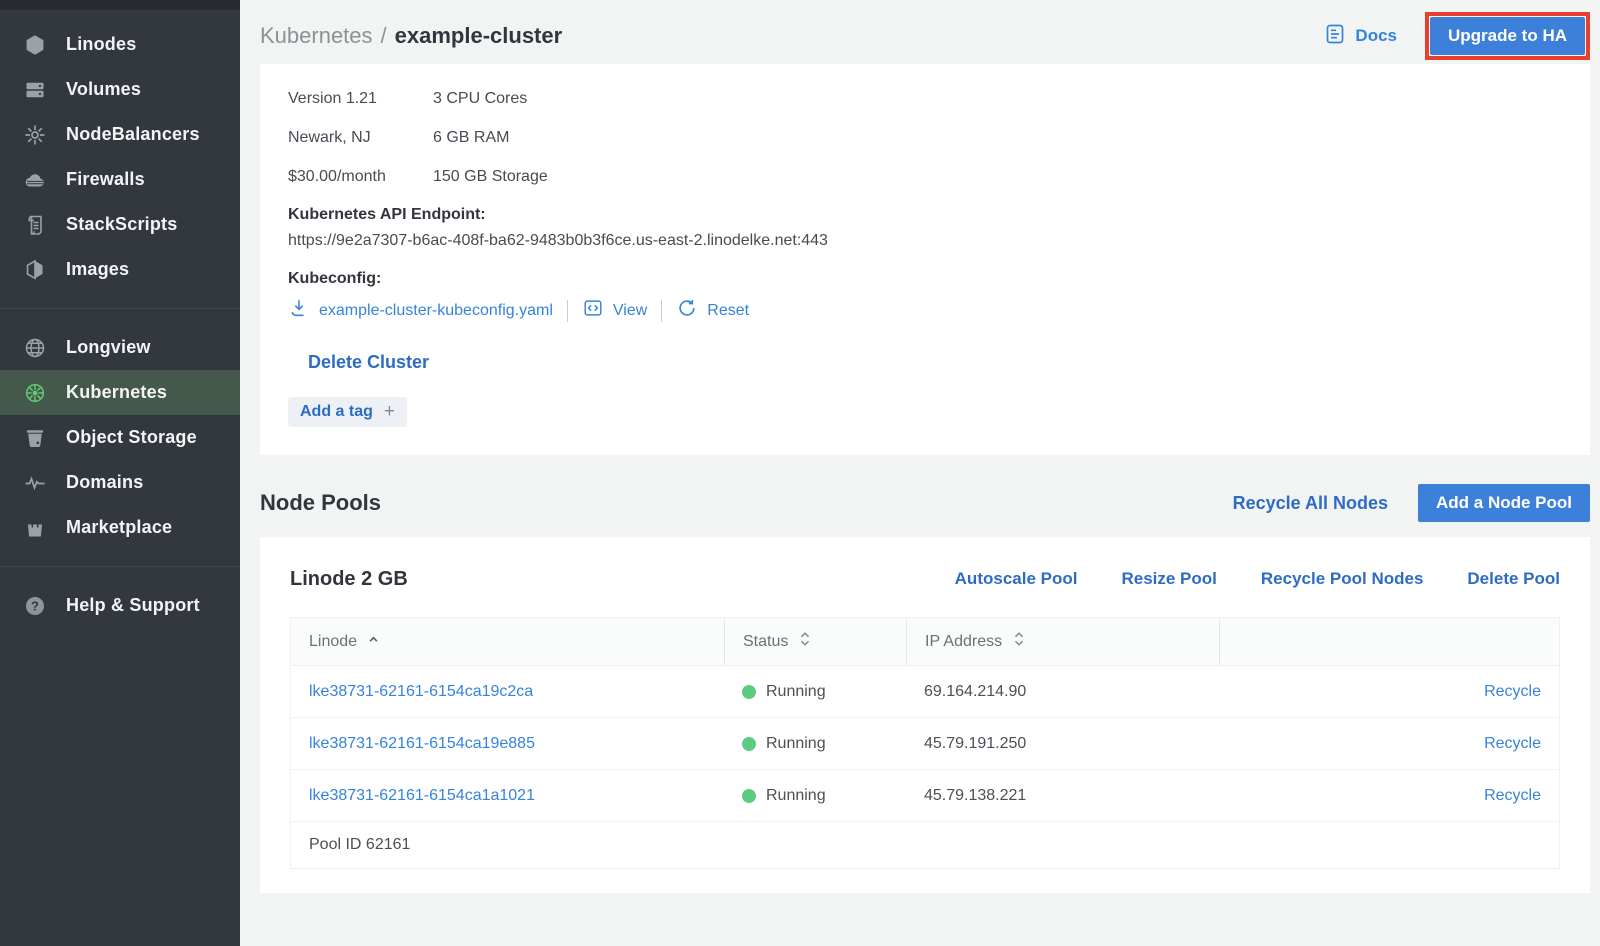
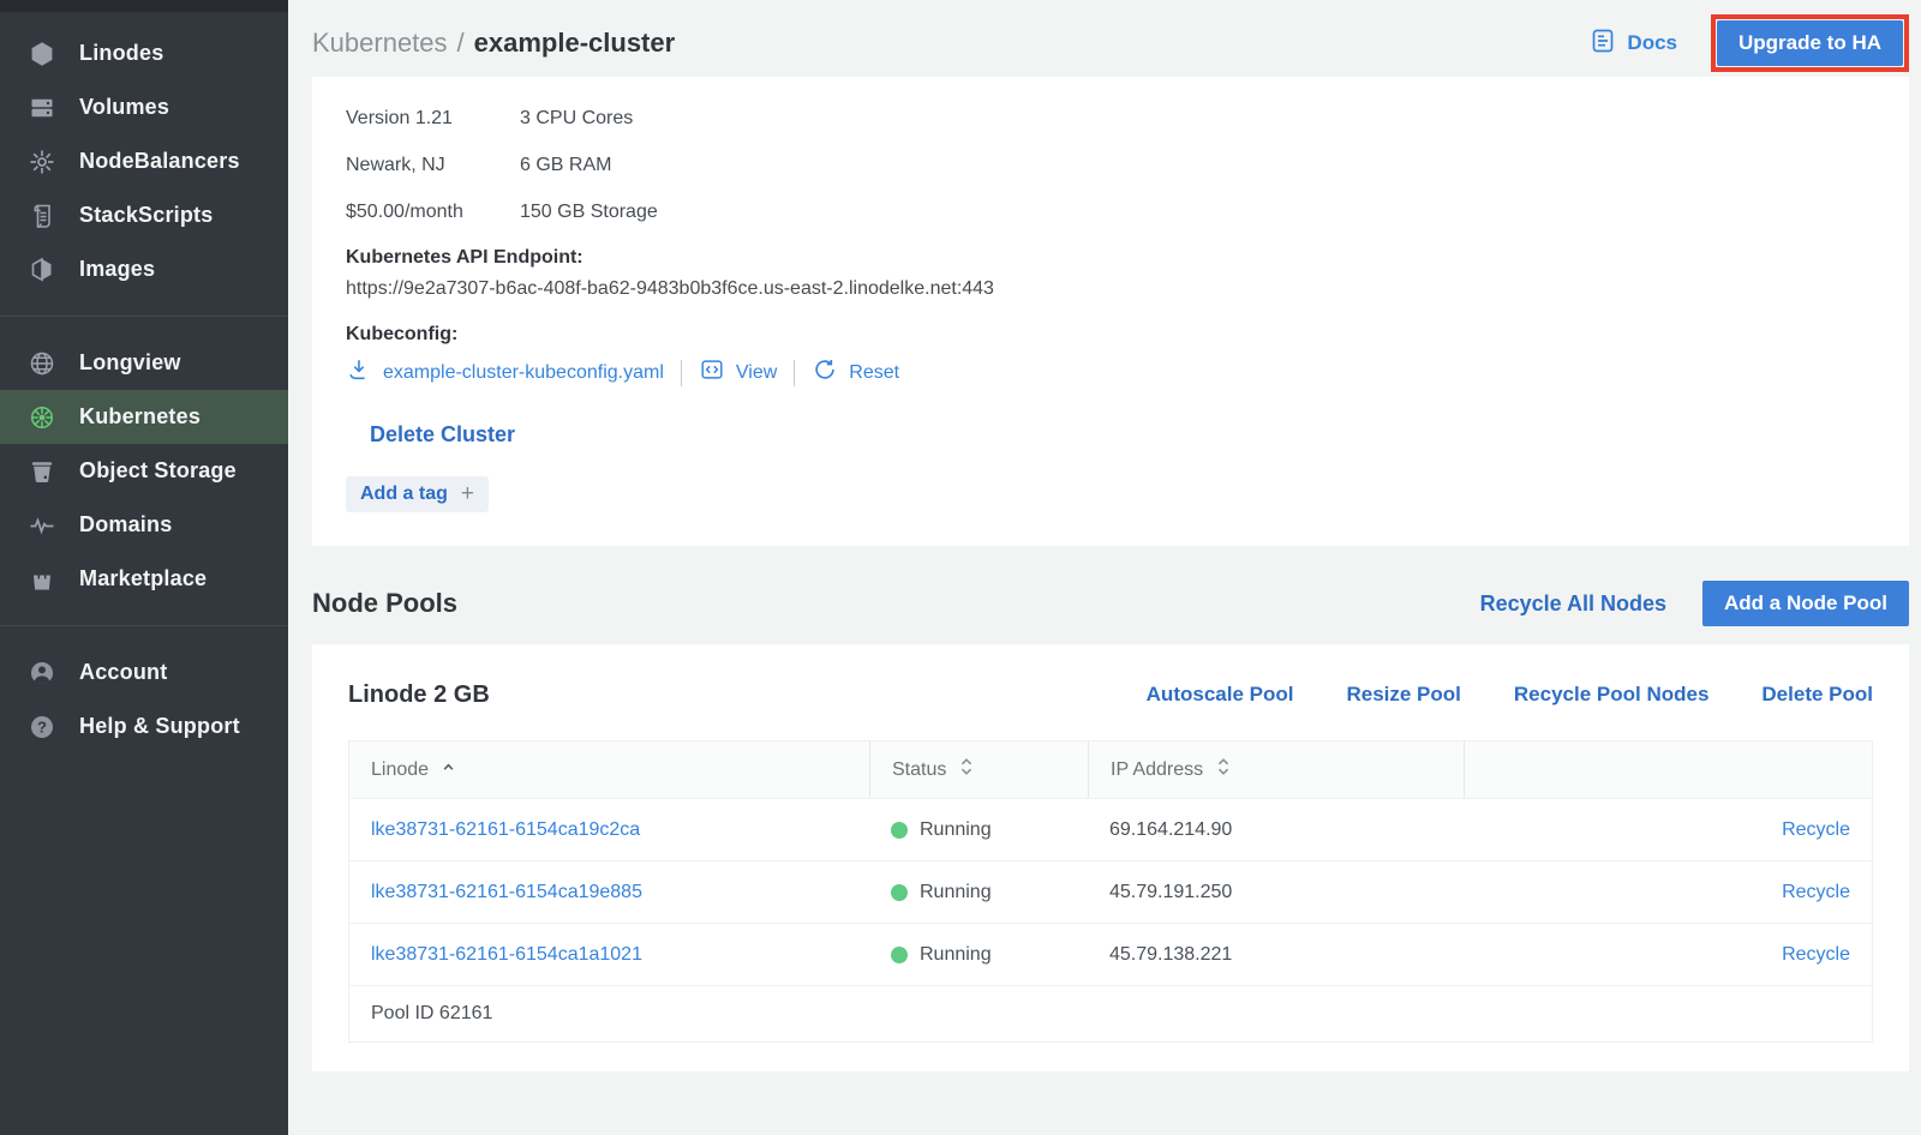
  Linodes
  Volumes
  NodeBalancers
- Firewalls
  StackScripts
  Images
  Longview
  Kubernetes
  Object Storage
  Domains
  Marketplace
+ Account
  ?
  Help & Support
  Kubernetes
  /
  example-cluster
  Docs
  Upgrade to HA
  Version 1.21
  3 CPU Cores
  Newark, NJ
  6 GB RAM
- $30.00/month
+ $50.00/month
  150 GB Storage
  Kubernetes API Endpoint:
  https://9e2a7307-b6ac-408f-ba62-9483b0b3f6ce.us-east-2.linodelke.net:443
  Kubeconfig:
  example-cluster-kubeconfig.yaml
  View
  Reset
  Delete Cluster
  Add a tag
  +
  Node Pools
  Recycle All Nodes
  Add a Node Pool
  Linode 2 GB
  Autoscale Pool
  Resize Pool
  Recycle Pool Nodes
  Delete Pool
  Linode
  Status
  IP Address
  lke38731-62161-6154ca19c2ca
  Running
  69.164.214.90
  Recycle
  lke38731-62161-6154ca19e885
  Running
  45.79.191.250
  Recycle
  lke38731-62161-6154ca1a1021
  Running
  45.79.138.221
  Recycle
  Pool ID 62161
